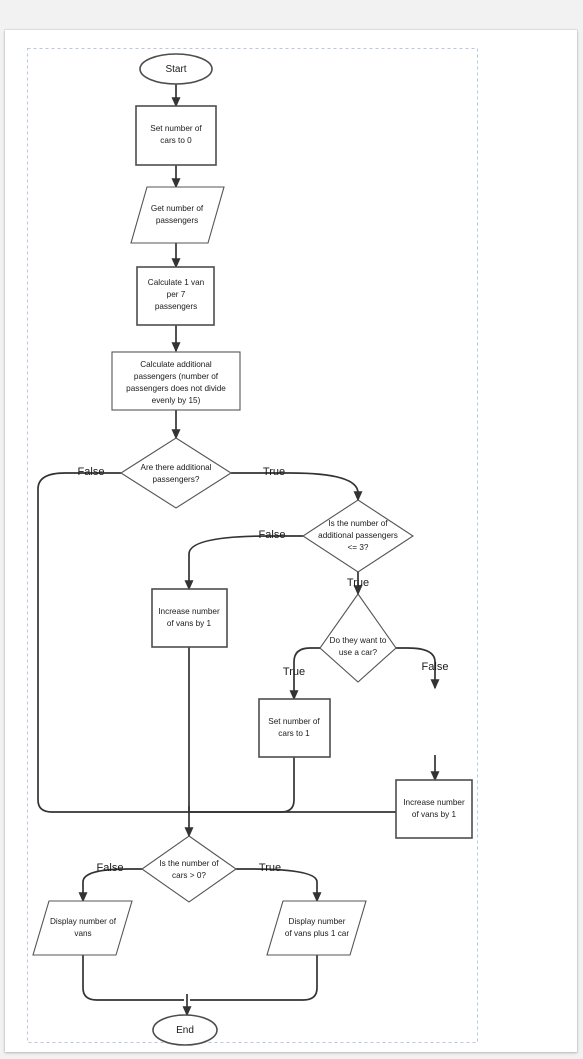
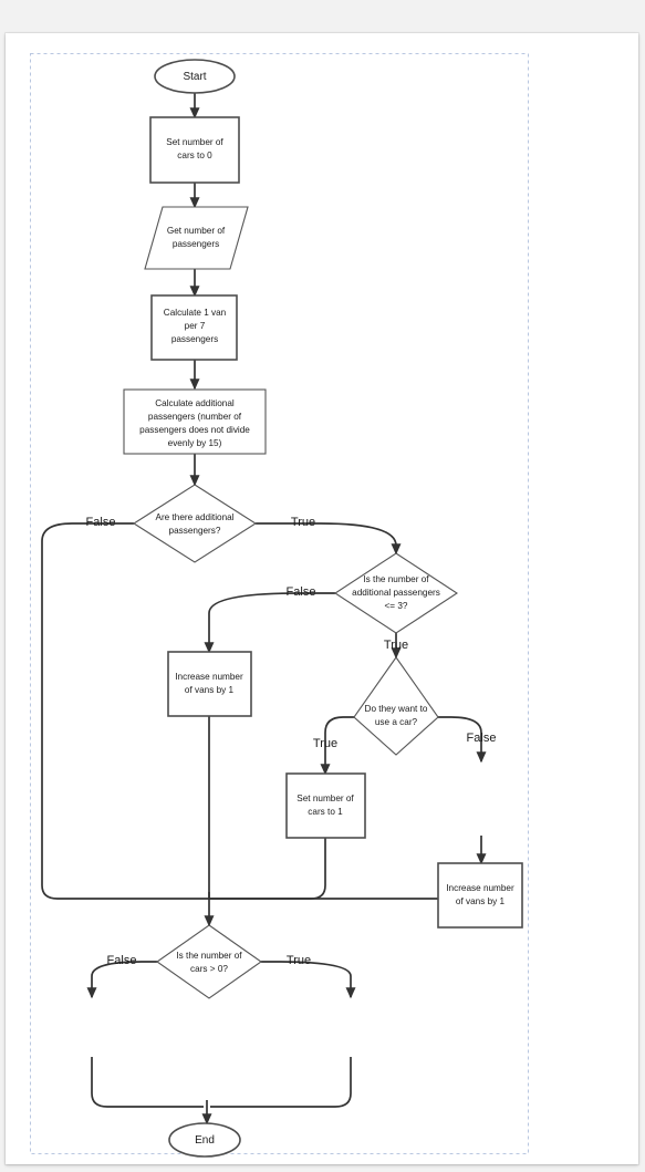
  Start
  Set number of
  cars to 0
  Get number of
  passengers
  Calculate 1 van
  per 7
  passengers
  Calculate additional
  passengers (number of
  passengers does not divide
  evenly by 15)
  Are there additional
  passengers?
  False
  True
  Is the number of
  additional passengers
  <= 3?
  False
  True
  Increase number
  of vans by 1
  Do they want to
  use a car?
  True
  False
  Set number of
  cars to 1
  Increase number
  of vans by 1
  Is the number of
  cars > 0?
  False
  True
- Display number of
- vans
- Display number
- of vans plus 1 car
  End
